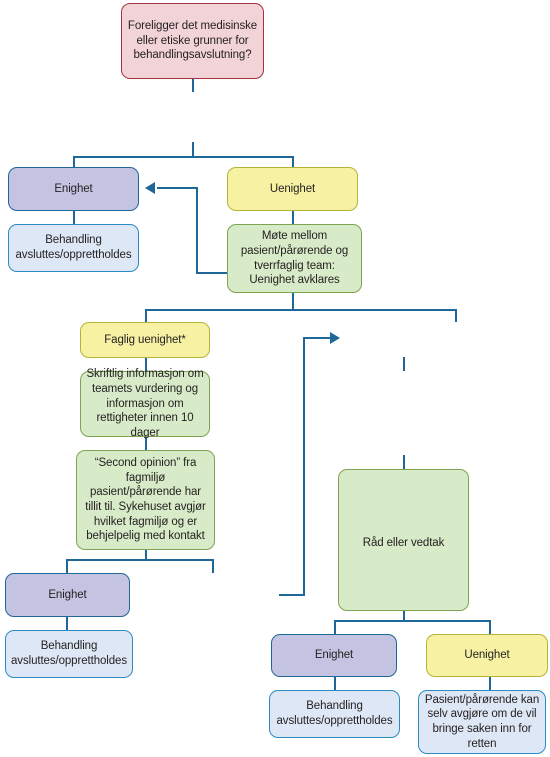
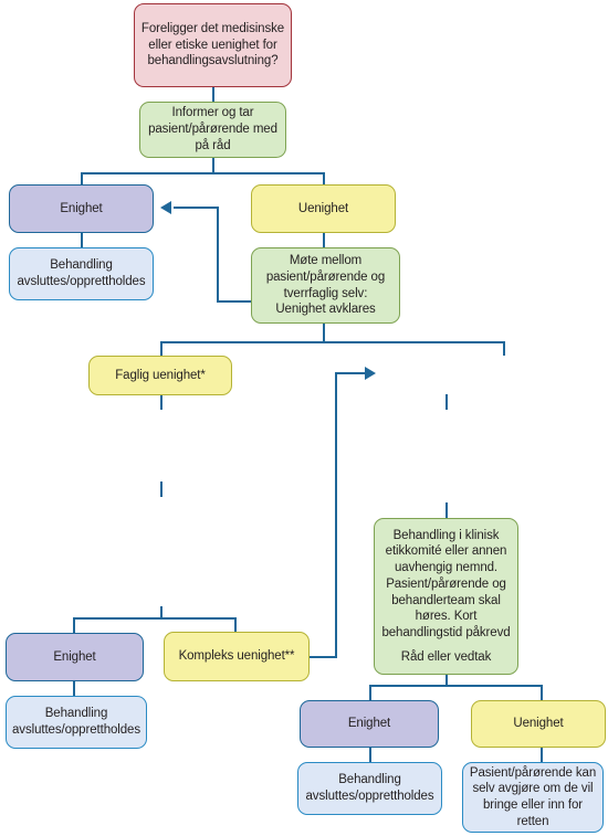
- Foreligger det medisinske eller etiske grunner for behandlingsavslutning?
+ Foreligger det medisinske eller etiske uenighet for behandlingsavslutning?
+ Informer og tar pasient/pårørende med på råd
  Enighet
  Behandling avsluttes/opprettholdes
  Uenighet
- Møte mellom pasient/pårørende og tverrfaglig team: Uenighet avklares
+ Møte mellom pasient/pårørende og tverrfaglig selv: Uenighet avklares
  Faglig uenighet*
- Skriftlig informasjon om teamets vurdering og informasjon om rettigheter innen 10 dager
- “Second opinion” fra fagmiljø pasient/pårørende har tillit til. Sykehuset avgjør hvilket fagmiljø og er behjelpelig med kontakt
  Enighet
  Behandling avsluttes/opprettholdes
+ Kompleks uenighet**
+ Behandling i klinisk etikkomité eller annen uavhengig nemnd. Pasient/pårørende og behandlerteam skal høres. Kort behandlingstid påkrevd
  Råd eller vedtak
  Enighet
  Behandling avsluttes/opprettholdes
  Uenighet
- Pasient/pårørende kan selv avgjøre om de vil bringe saken inn for retten
+ Pasient/pårørende kan selv avgjøre om de vil bringe eller inn for retten
